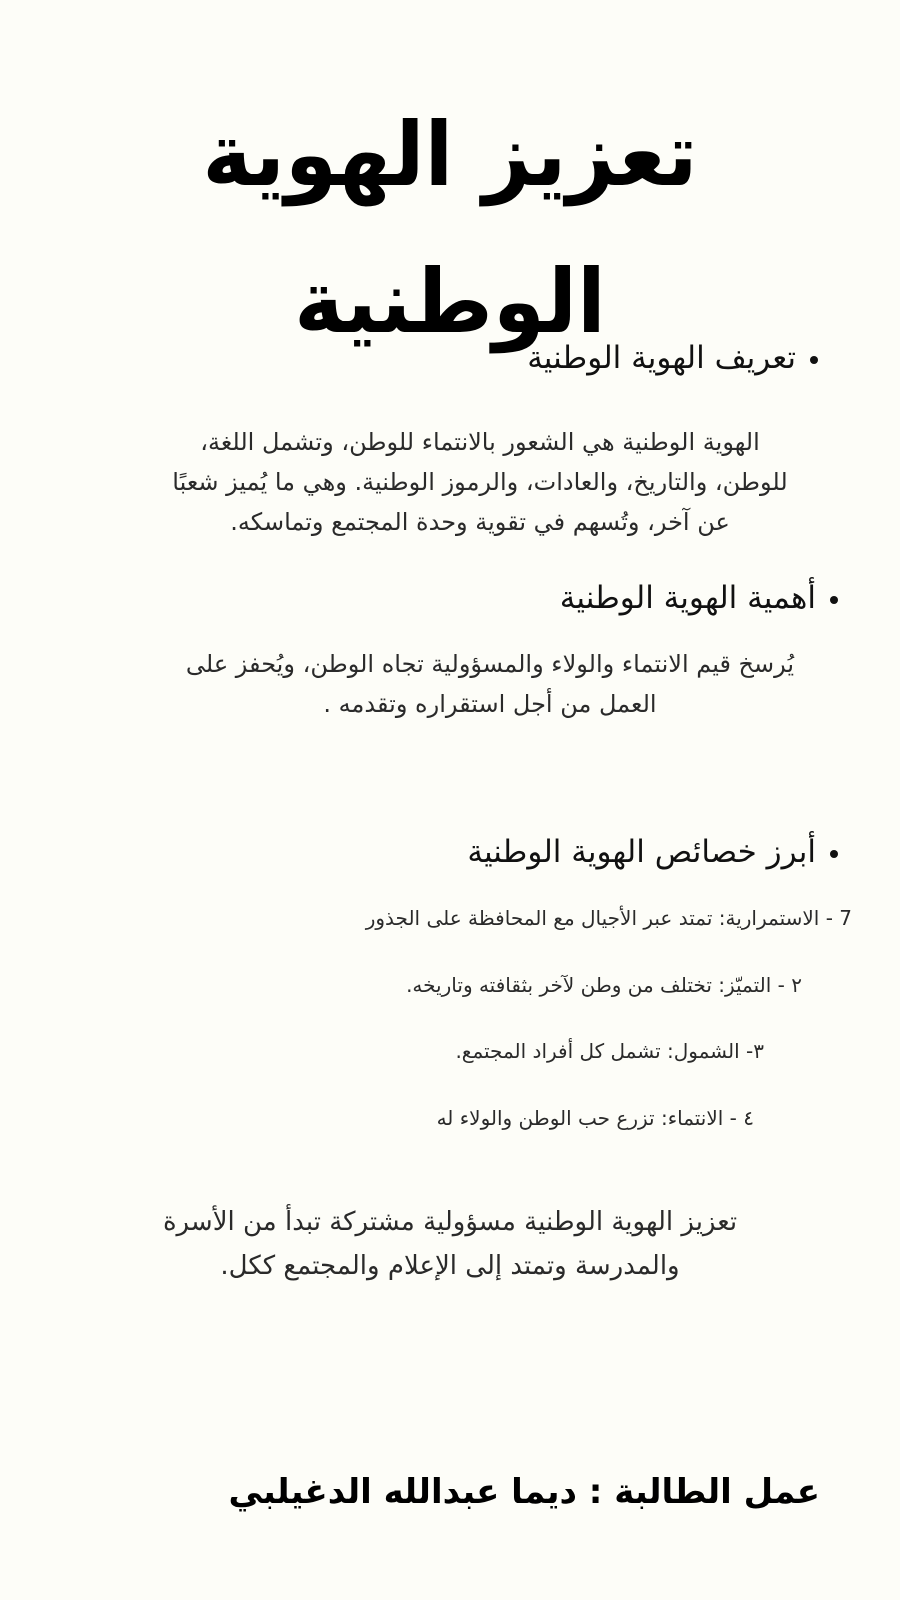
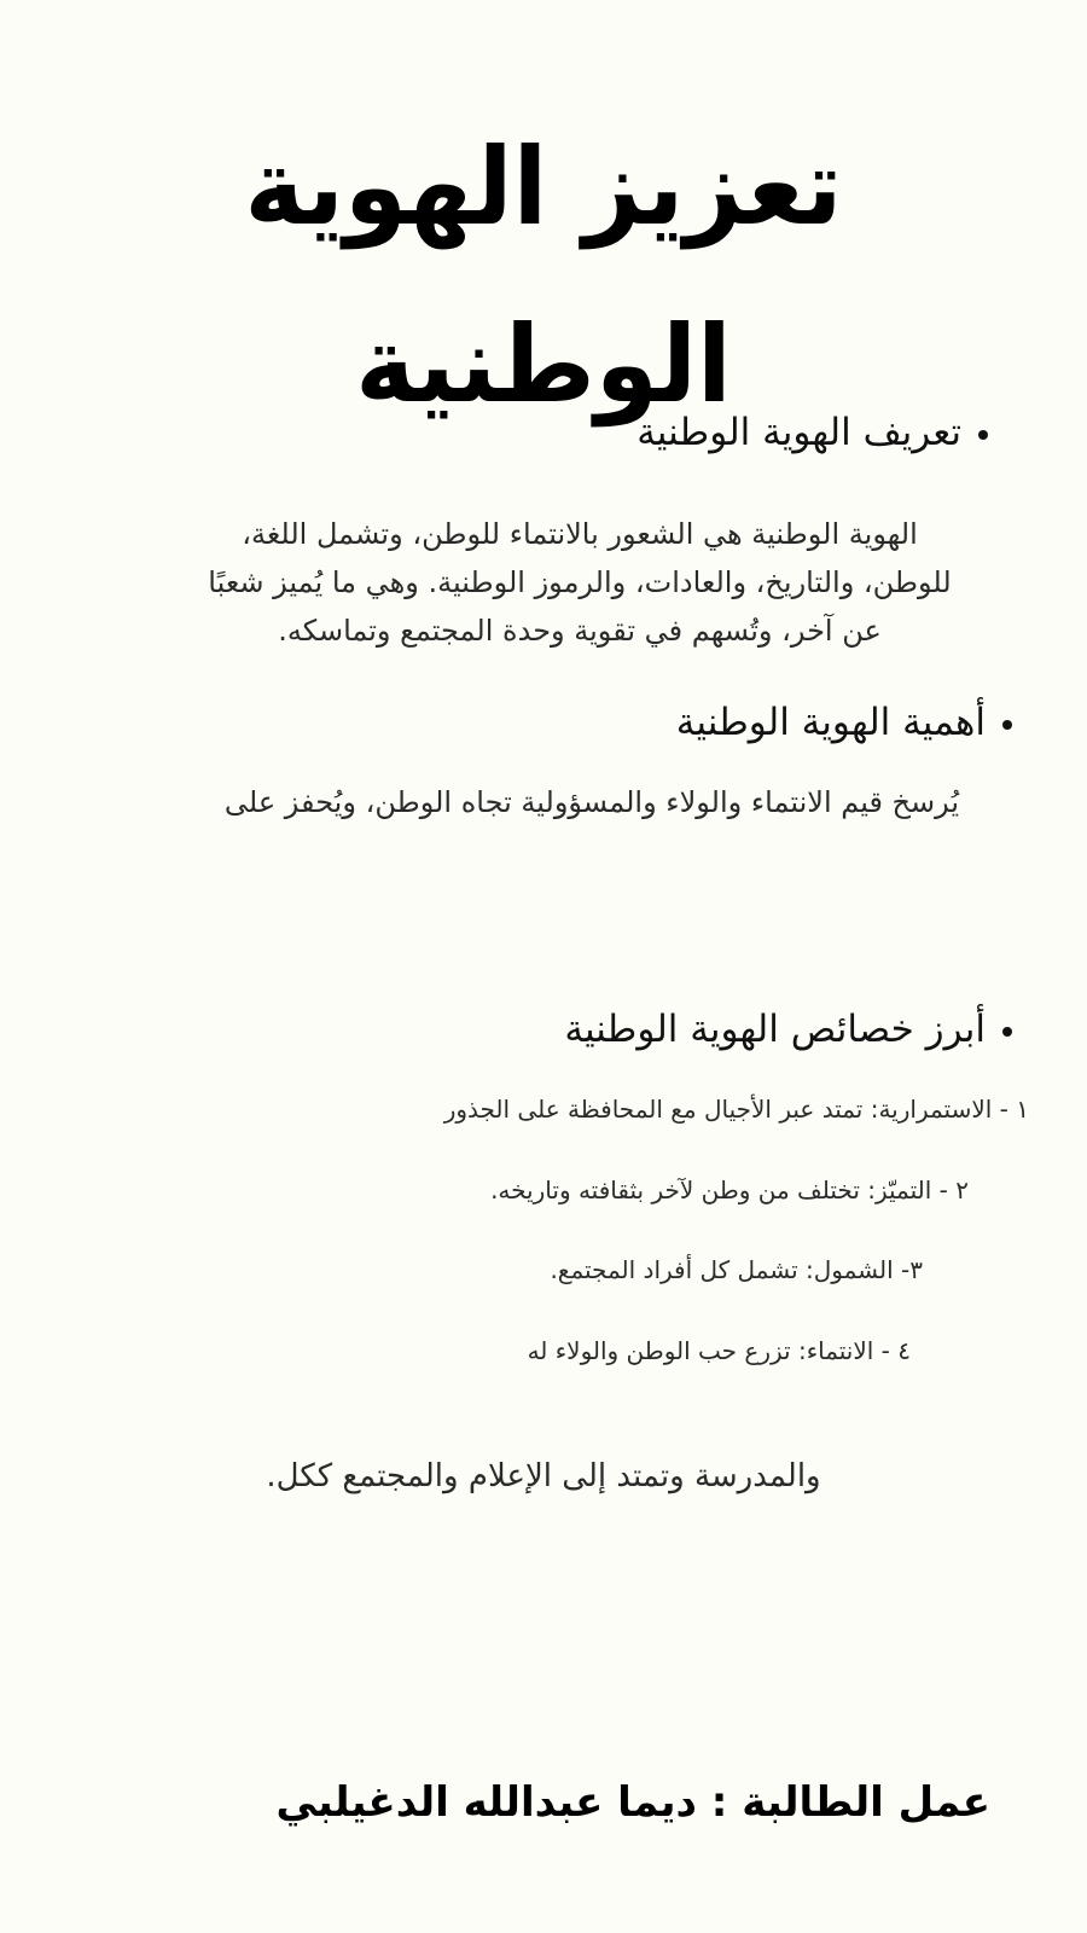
  تعزيز الهوية الوطنية
  تعريف الهوية الوطنية
  الهوية الوطنية هي الشعور بالانتماء للوطن، وتشمل اللغة،
  للوطن، والتاريخ، والعادات، والرموز الوطنية. وهي ما يُميز شعبًا
  عن آخر، وتُسهم في تقوية وحدة المجتمع وتماسكه.
  أهمية الهوية الوطنية
  يُرسخ قيم الانتماء والولاء والمسؤولية تجاه الوطن، ويُحفز على
- العمل من أجل استقراره وتقدمه .
  أبرز خصائص الهوية الوطنية
- 7 - الاستمرارية: تمتد عبر الأجيال مع المحافظة على الجذور
+ ١ - الاستمرارية: تمتد عبر الأجيال مع المحافظة على الجذور
  ٢ - التميّز: تختلف من وطن لآخر بثقافته وتاريخه.
  ٣- الشمول: تشمل كل أفراد المجتمع.
  ٤ - الانتماء: تزرع حب الوطن والولاء له
- تعزيز الهوية الوطنية مسؤولية مشتركة تبدأ من الأسرة
  والمدرسة وتمتد إلى الإعلام والمجتمع ككل.
  عمل الطالبة : ديما عبدالله الدغيلبي
